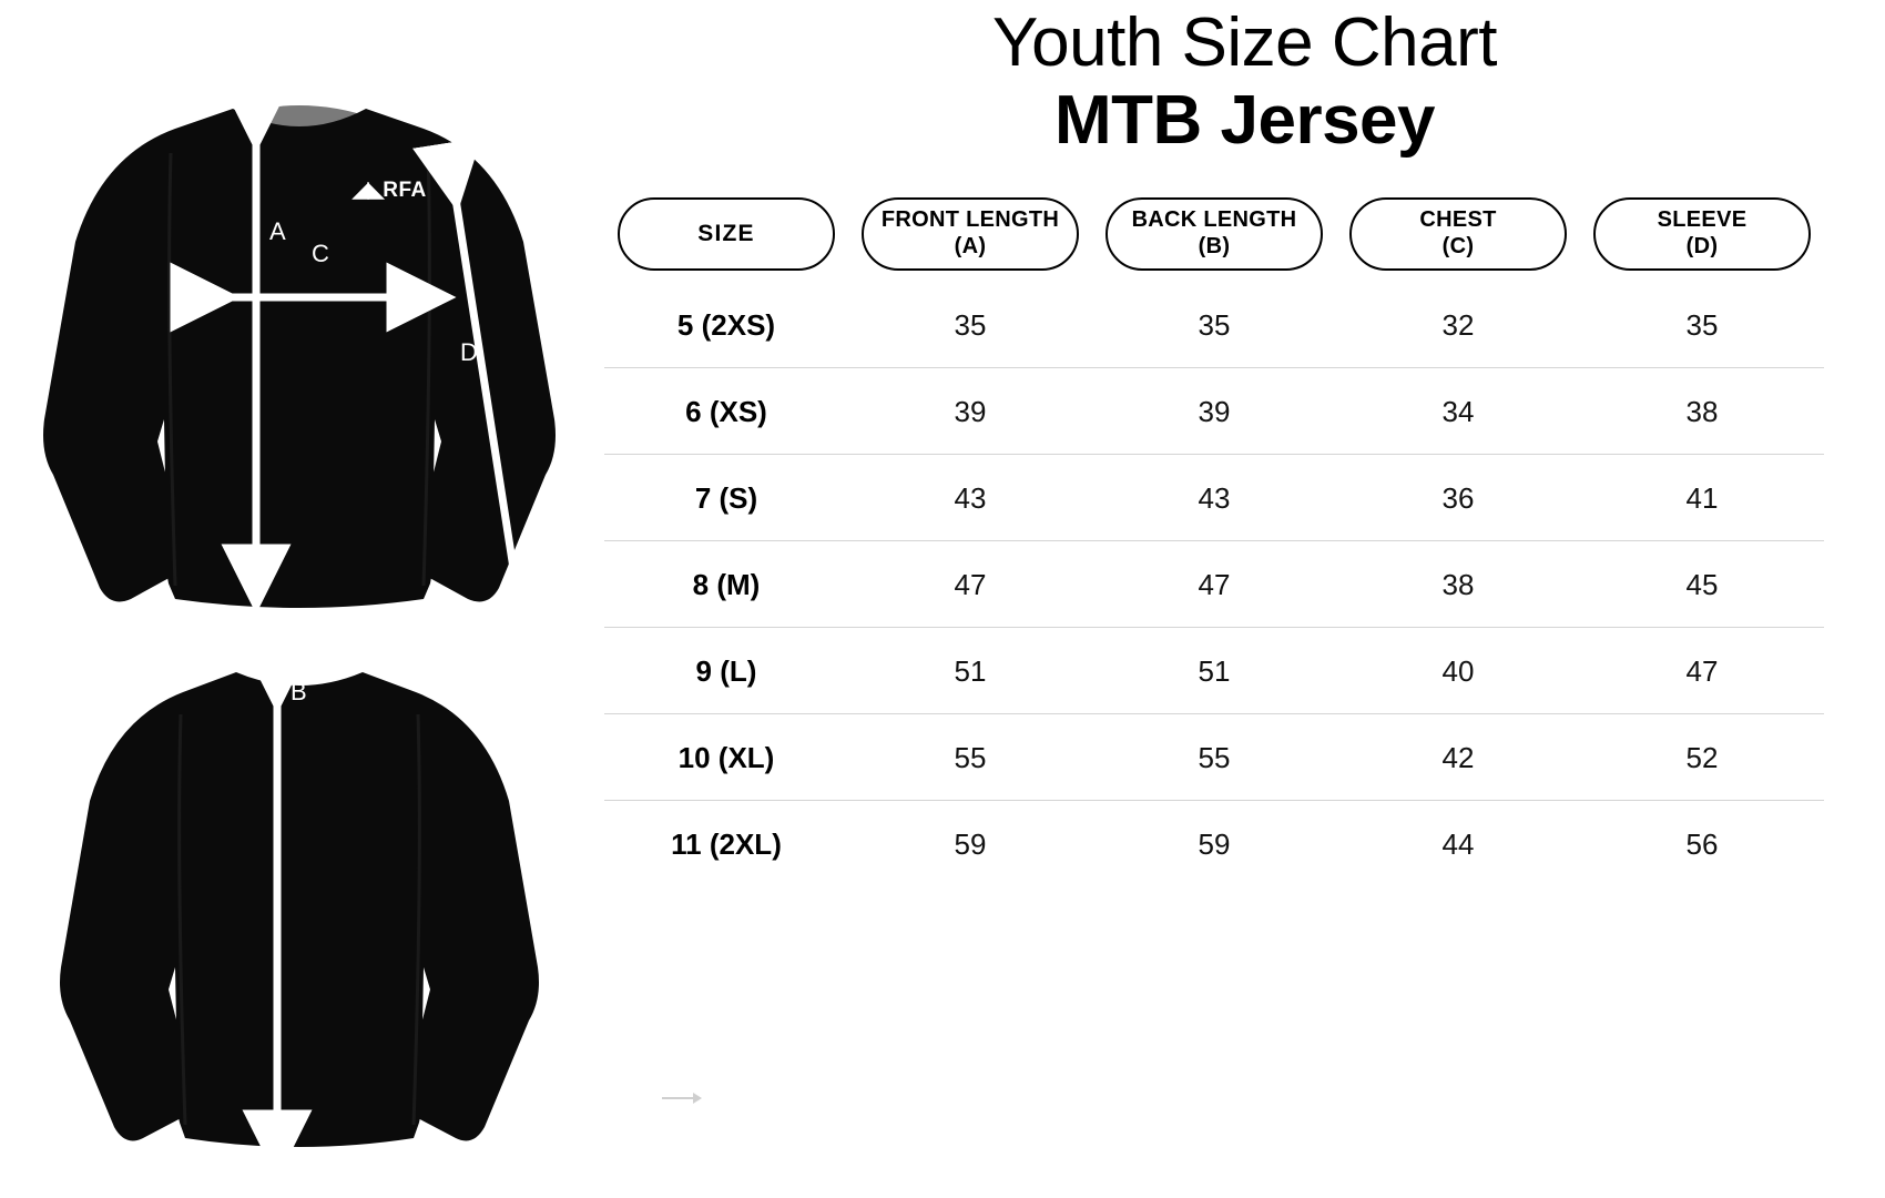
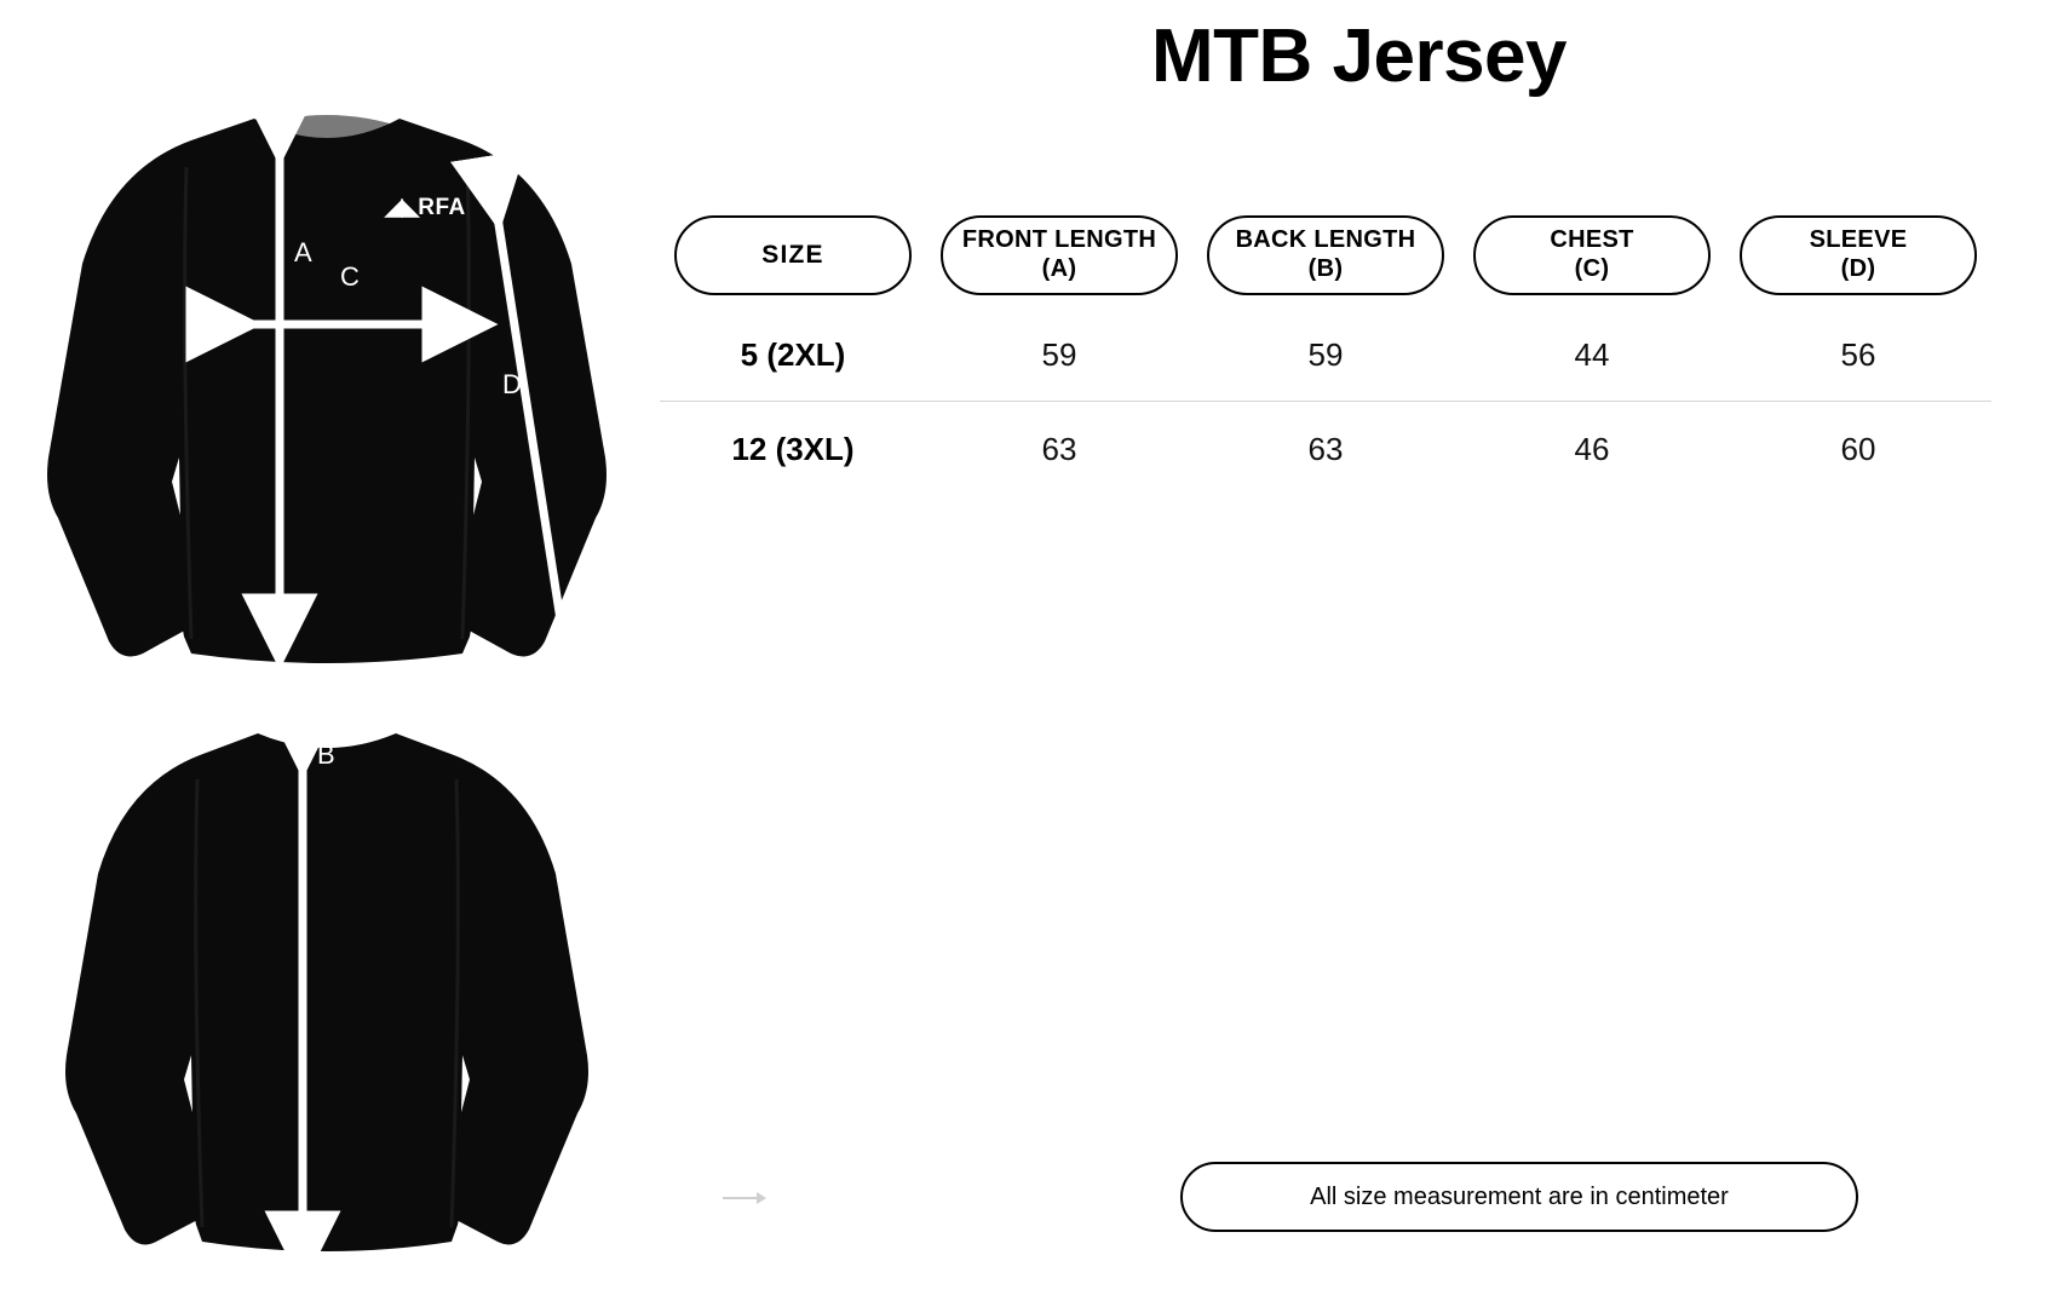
  ◢◣RFA
  A
  C
  D
  B
- Youth Size Chart
  MTB Jersey
  SIZE	FRONT LENGTH (A)	BACK LENGTH (B)	CHEST (C)	SLEEVE (D)
- 5 (2XS)	35	35	32	35
- 6 (XS)	39	39	34	38
- 7 (S)	43	43	36	41
- 8 (M)	47	47	38	45
- 9 (L)	51	51	40	47
- 10 (XL)	55	55	42	52
- 11 (2XL)	59	59	44	56
+ 5 (2XL)	59	59	44	56
+ 12 (3XL)	63	63	46	60
+ All size measurement are in centimeter
